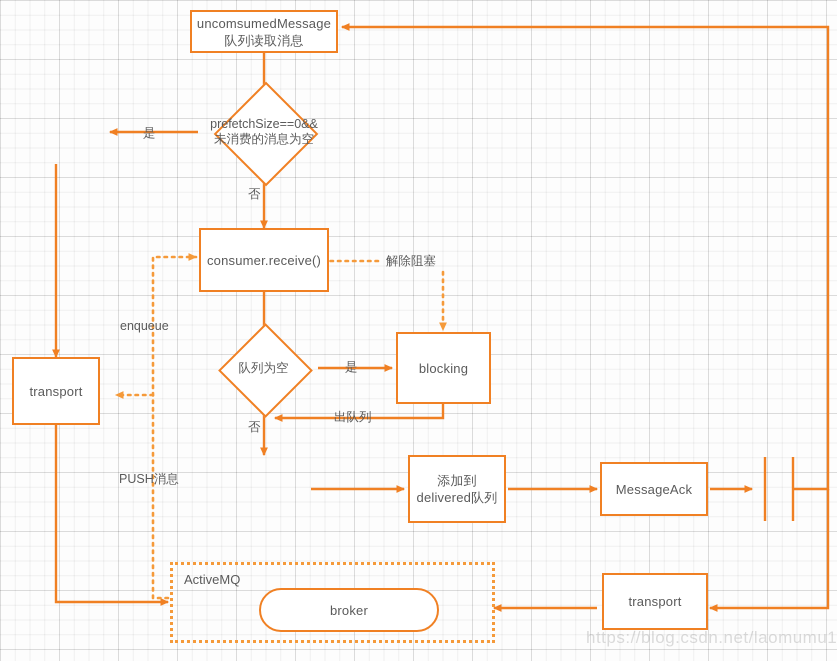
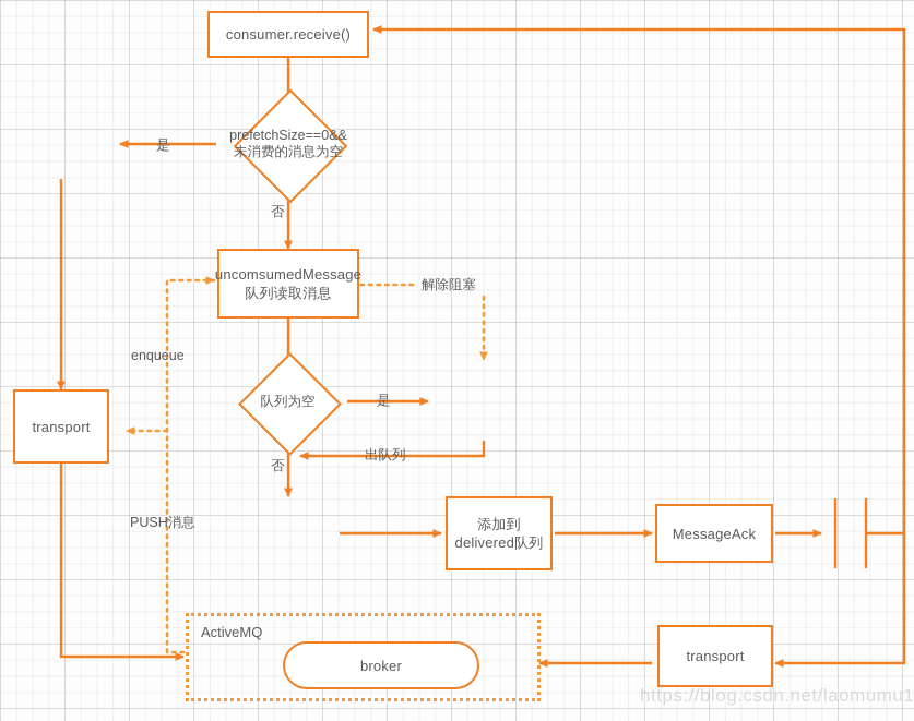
- uncomsumedMessage队列读取消息
+ consumer.receive()
  prefetchSize==0&&未消费的消息为空
- consumer.receive()
+ uncomsumedMessage队列读取消息
  队列为空
- blocking
  transport
  添加到delivered队列
  MessageAck
  transport
  ActiveMQ
  broker
  是
  否
  解除阻塞
  enqueue
  是
  出队列
  否
  PUSH消息
  https://blog.csdn.net/laomumu1
